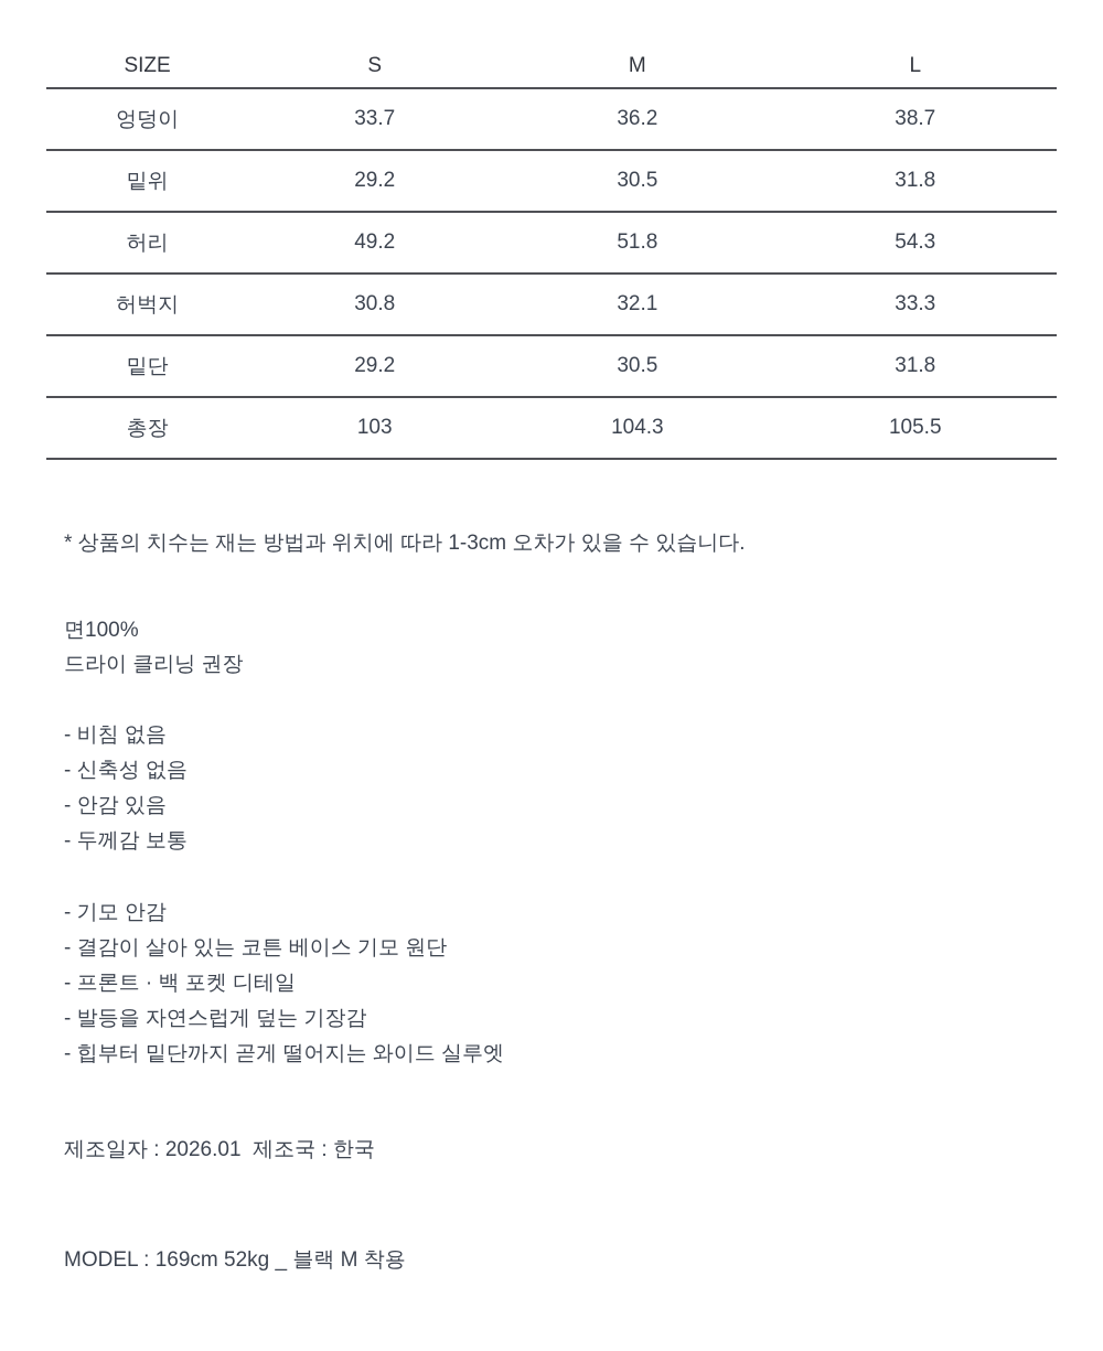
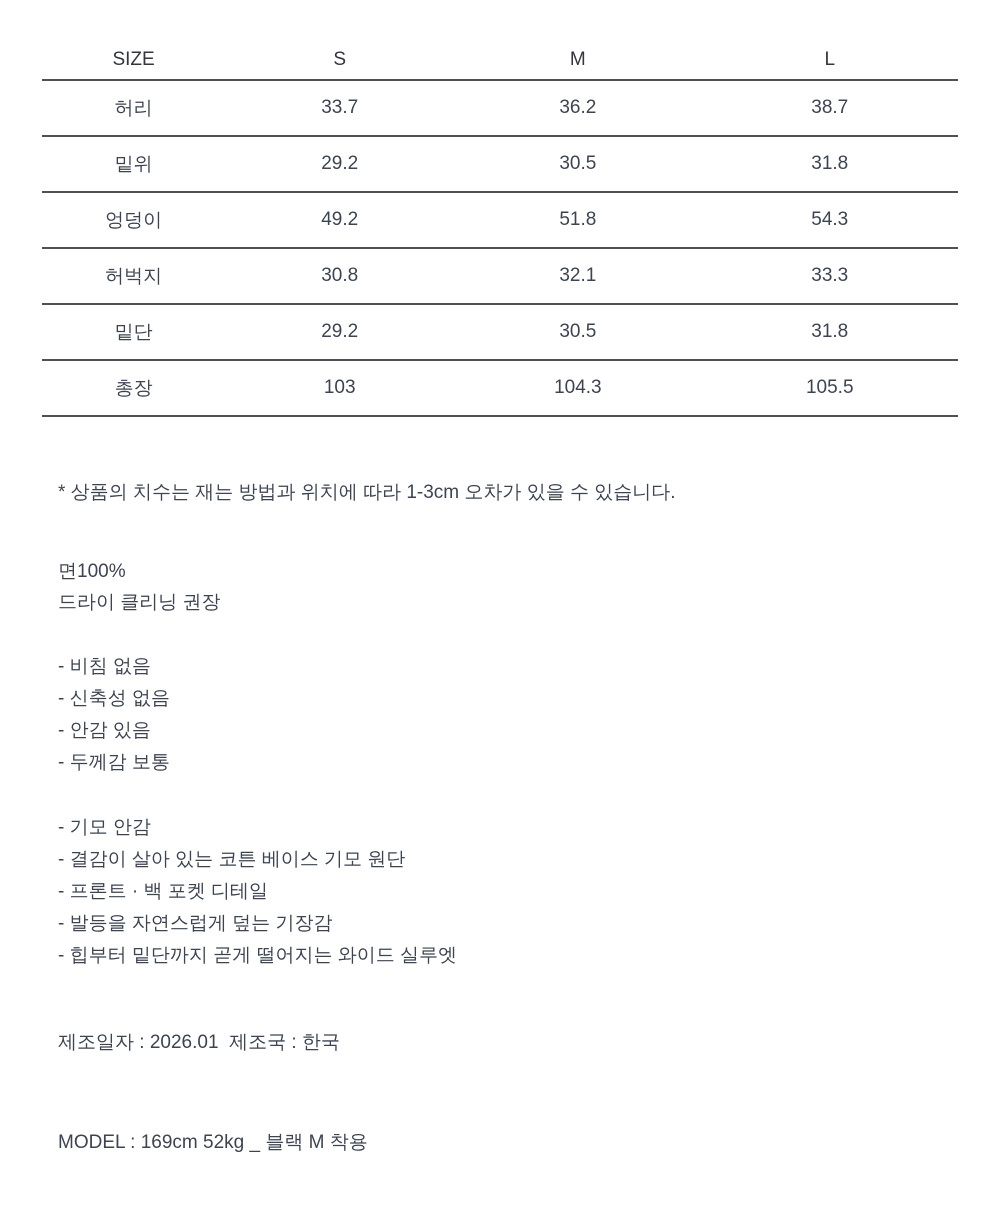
  SIZE	S	M	L
- 엉덩이	33.7	36.2	38.7
+ 허리	33.7	36.2	38.7
  밑위	29.2	30.5	31.8
- 허리	49.2	51.8	54.3
+ 엉덩이	49.2	51.8	54.3
  허벅지	30.8	32.1	33.3
  밑단	29.2	30.5	31.8
  총장	103	104.3	105.5
  * 상품의 치수는 재는 방법과 위치에 따라 1-3cm 오차가 있을 수 있습니다.
  면100%
  드라이 클리닝 권장
  - 비침 없음
  - 신축성 없음
  - 안감 있음
  - 두께감 보통
  - 기모 안감
  - 결감이 살아 있는 코튼 베이스 기모 원단
  - 프론트 · 백 포켓 디테일
  - 발등을 자연스럽게 덮는 기장감
  - 힙부터 밑단까지 곧게 떨어지는 와이드 실루엣
  제조일자 : 2026.01 제조국 : 한국
  MODEL : 169cm 52kg _ 블랙 M 착용
